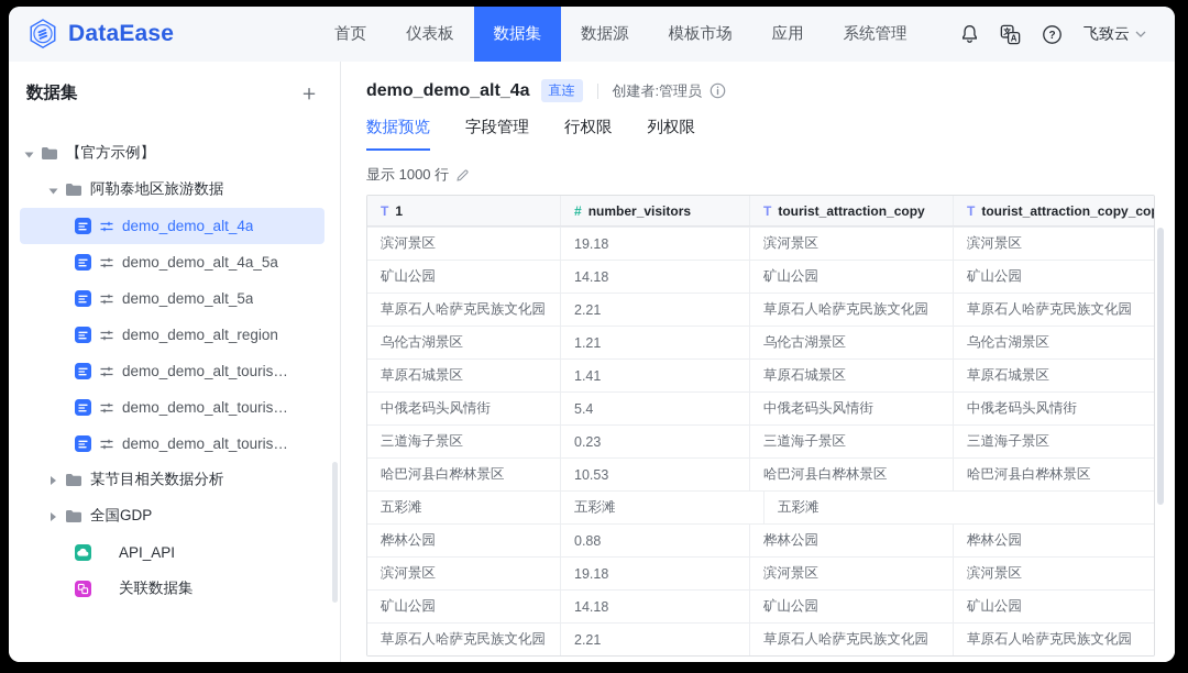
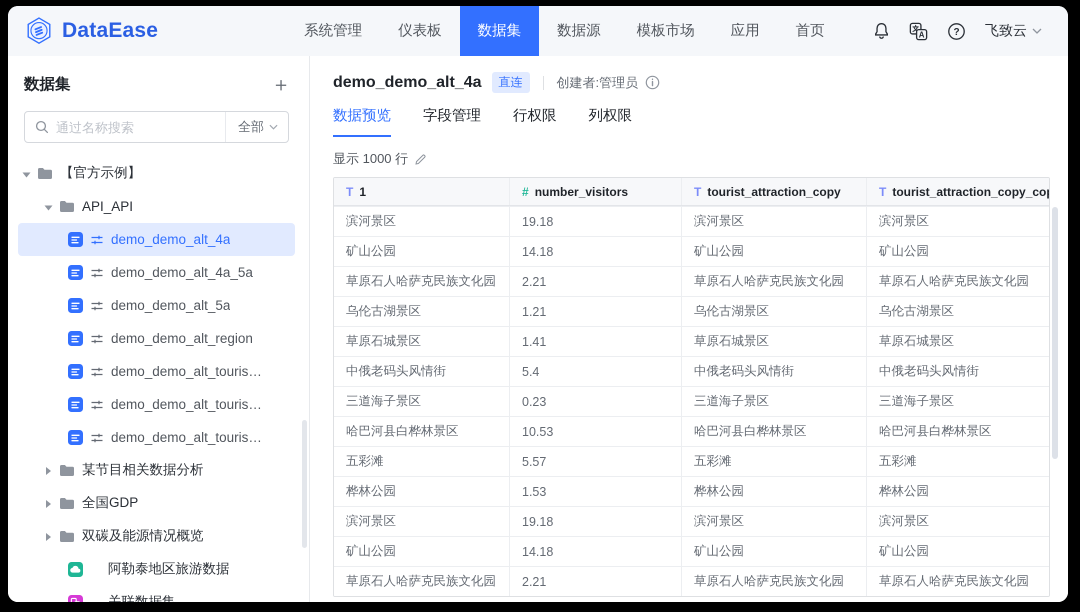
  DataEase
- 首页
+ 系统管理
  仪表板
  数据集
  数据源
  模板市场
  应用
- 系统管理
+ 首页
  A
  ?
  飞致云
  数据集
  ＋
+ 通过名称搜索
+ 全部
  【官方示例】
- 阿勒泰地区旅游数据
+ API_API
  demo_demo_alt_4a
  demo_demo_alt_4a_5a
  demo_demo_alt_5a
  demo_demo_alt_region
  demo_demo_alt_touris…
  demo_demo_alt_touris…
  demo_demo_alt_touris…
  某节目相关数据分析
  全国GDP
+ 双碳及能源情况概览
- API_API
+ 阿勒泰地区旅游数据
  关联数据集
  demo_demo_alt_4a
  直连
  创建者:管理员
  数据预览
  字段管理
  行权限
  列权限
  显示 1000 行
  T
  1
  #
  number_visitors
  T
  tourist_attraction_copy
  T
  tourist_attraction_copy_co
  滨河景区
  19.18
  滨河景区
  滨河景区
  矿山公园
  14.18
  矿山公园
  矿山公园
  草原石人哈萨克民族文化园
  2.21
  草原石人哈萨克民族文化园
  草原石人哈萨克民族文化园
  乌伦古湖景区
  1.21
  乌伦古湖景区
  乌伦古湖景区
  草原石城景区
  1.41
  草原石城景区
  草原石城景区
  中俄老码头风情街
  5.4
  中俄老码头风情街
  中俄老码头风情街
  三道海子景区
  0.23
  三道海子景区
  三道海子景区
  哈巴河县白桦林景区
  10.53
  哈巴河县白桦林景区
  哈巴河县白桦林景区
  五彩滩
+ 5.57
  五彩滩
  五彩滩
  桦林公园
- 0.88
+ 1.53
  桦林公园
  桦林公园
  滨河景区
  19.18
  滨河景区
  滨河景区
  矿山公园
  14.18
  矿山公园
  矿山公园
  草原石人哈萨克民族文化园
  2.21
  草原石人哈萨克民族文化园
  草原石人哈萨克民族文化园
